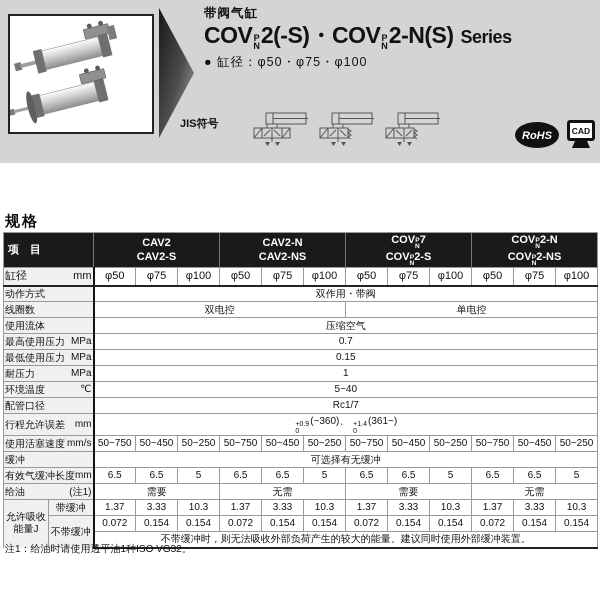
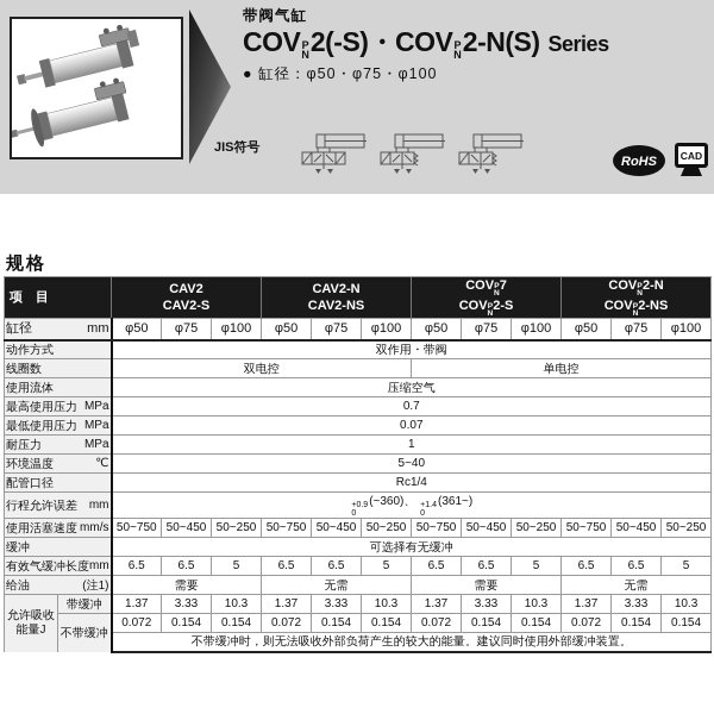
  带阀气缸
  COV
  P
  N
  2(-S)・COV
  P
  N
  2-N(S) Series
  ● 缸径：φ50・φ75・φ100
  JIS符号
  RoHS
  CAD
  规格
  项 目	CAV2 CAV2-S	CAV2-N CAV2-NS	COV 7 COV 2-S	COV 2-N COV 2-NS
  缸径 mm	φ50	φ75	φ100	φ50	φ75	φ100	φ50	φ75	φ100	φ50	φ75	φ100
  动作方式	双作用・带阀
  线圈数	双电控	单电控
  使用流体	压缩空气
  最高使用压力 MPa	0.7
- 最低使用压力 MPa	0.15
+ 最低使用压力 MPa	0.07
  耐压力 MPa	1
  环境温度 ℃	5~40
- 配管口径	Rc1/7
+ 配管口径	Rc1/4
  使用活塞速度 mm/s	50~750	50~450	50~250	50~750	50~450	50~250	50~750	50~450	50~250	50~750	50~450	50~250
  缓冲	可选择有无缓冲
  有效气缓冲长度mm	6.5	6.5	5	6.5	6.5	5	6.5	6.5	5	6.5	6.5	5
  给油 (注1)	需要	无需	需要	无需
  允许吸收 能量J	带缓冲	1.37	3.33	10.3	1.37	3.33	10.3	1.37	3.33	10.3	1.37	3.33	10.3
  不带缓冲	0.072	0.154	0.154	0.072	0.154	0.154	0.072	0.154	0.154	0.072	0.154	0.154
  不带缓冲时，则无法吸收外部负荷产生的较大的能量。建议同时使用外部缓冲装置。
- 注1：给油时请使用透平油1种ISO VG32。
